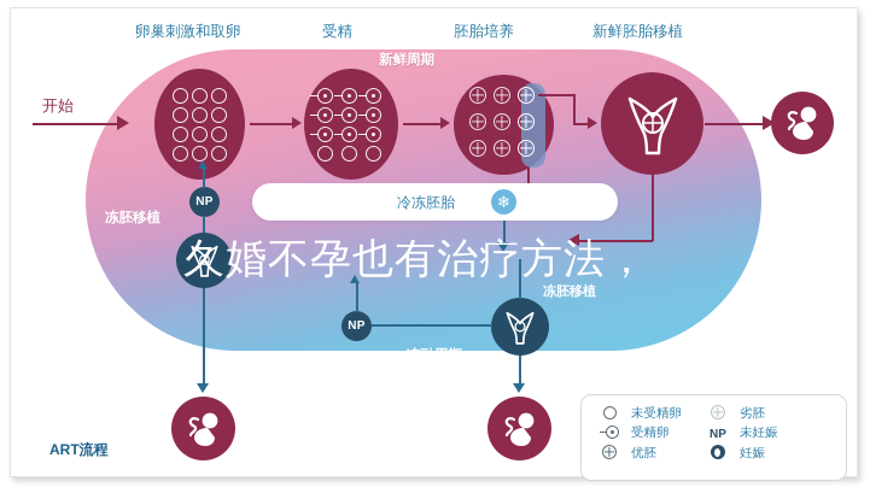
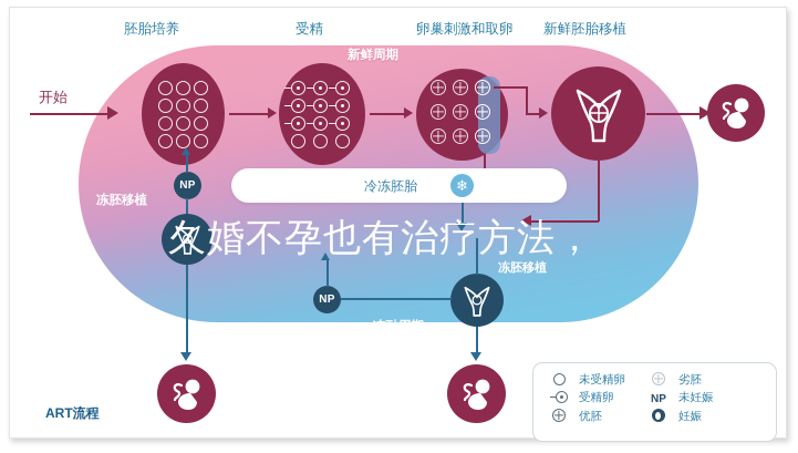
- 卵巢刺激和取卵
+ 胚胎培养
  受精
- 胚胎培养
+ 卵巢刺激和取卵
  新鲜胚胎移植
  新鲜周期
  开始
  冷冻胚胎
  ❄
  冻胚移植
  NP
  冻胚移植
  NP
  冻融周期
  久婚不孕也有治疗方法，
  ART流程
  	未受精卵		劣胚
  	受精卵	NP	未妊娠
  	优胚		妊娠
